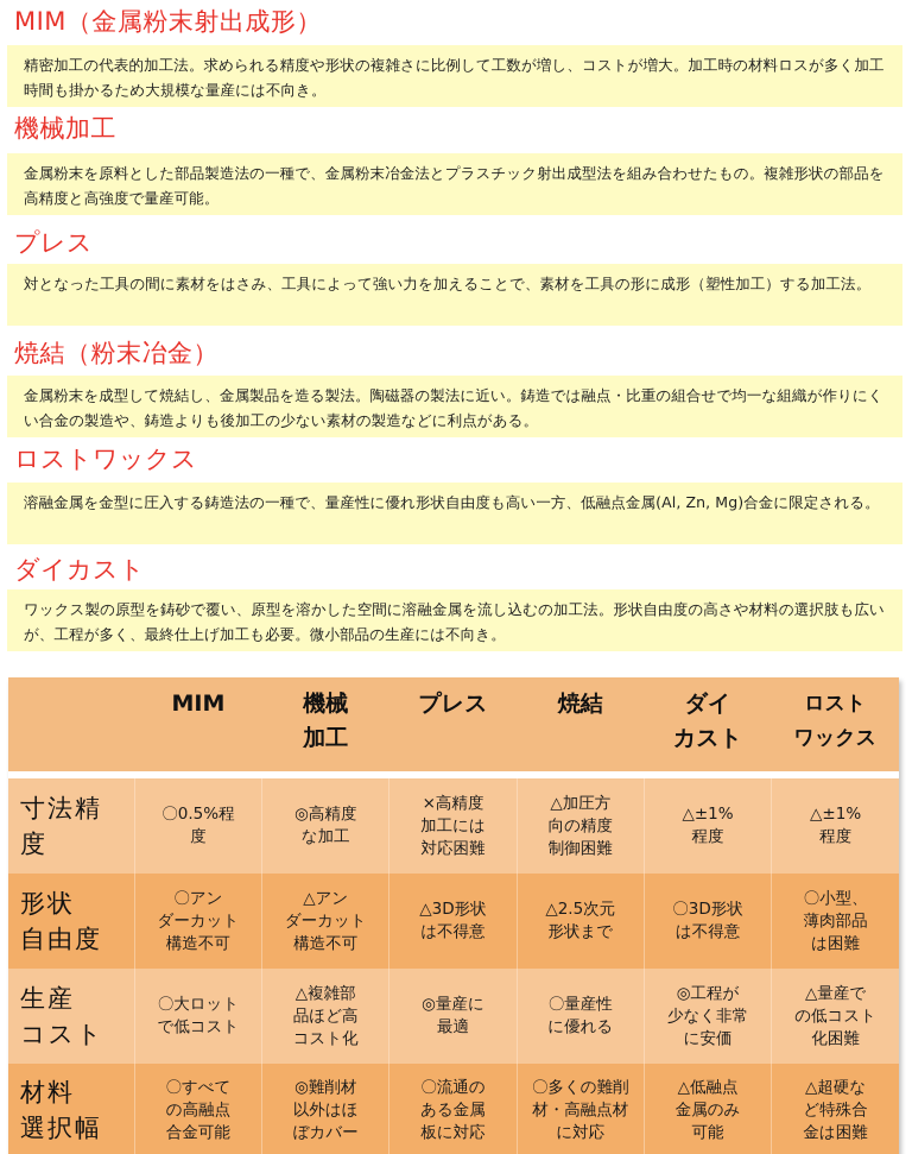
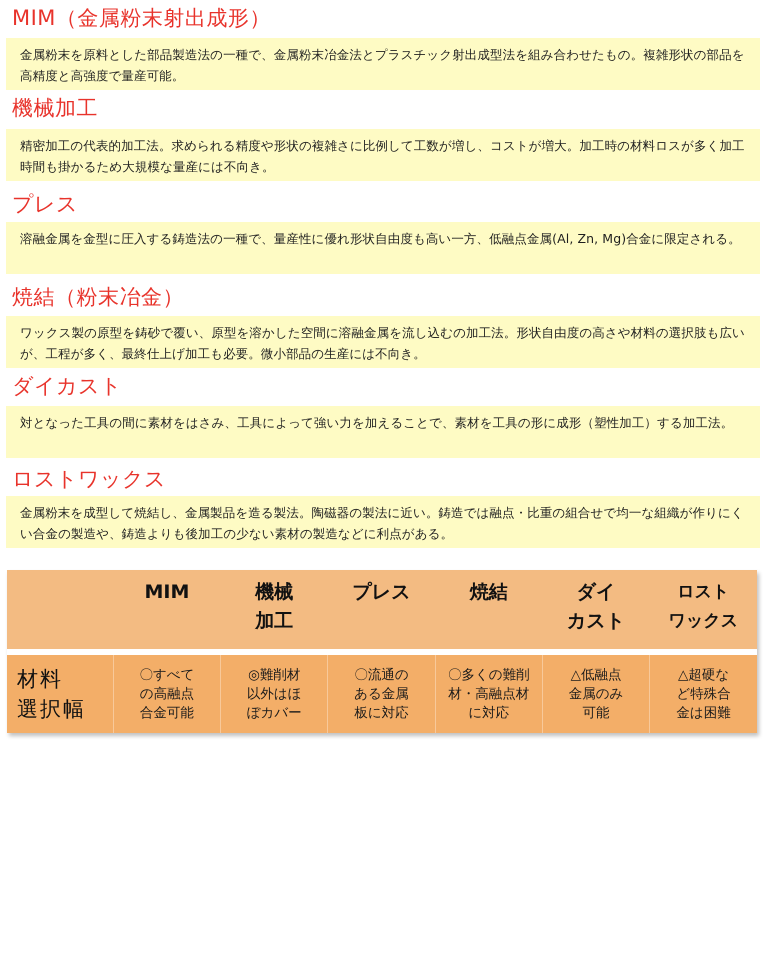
  MIM（金属粉末射出成形）
- 精密加工の代表的加工法。求められる精度や形状の複雑さに比例して工数が増し、コストが増大。加工時の材料ロスが多く加工時間も掛かるため大規模な量産には不向き。
+ 金属粉末を原料とした部品製造法の一種で、金属粉末冶金法とプラスチック射出成型法を組み合わせたもの。複雑形状の部品を高精度と高強度で量産可能。
  機械加工
- 金属粉末を原料とした部品製造法の一種で、金属粉末冶金法とプラスチック射出成型法を組み合わせたもの。複雑形状の部品を高精度と高強度で量産可能。
+ 精密加工の代表的加工法。求められる精度や形状の複雑さに比例して工数が増し、コストが増大。加工時の材料ロスが多く加工時間も掛かるため大規模な量産には不向き。
  プレス
- 対となった工具の間に素材をはさみ、工具によって強い力を加えることで、素材を工具の形に成形（塑性加工）する加工法。
+ 溶融金属を金型に圧入する鋳造法の一種で、量産性に優れ形状自由度も高い一方、低融点金属(Al, Zn, Mg)合金に限定される。
  焼結（粉末冶金）
- 金属粉末を成型して焼結し、金属製品を造る製法。陶磁器の製法に近い。鋳造では融点・比重の組合せで均一な組織が作りにくい合金の製造や、鋳造よりも後加工の少ない素材の製造などに利点がある。
+ ワックス製の原型を鋳砂で覆い、原型を溶かした空間に溶融金属を流し込むの加工法。形状自由度の高さや材料の選択肢も広いが、工程が多く、最終仕上げ加工も必要。微小部品の生産には不向き。
- ロストワックス
+ ダイカスト
- 溶融金属を金型に圧入する鋳造法の一種で、量産性に優れ形状自由度も高い一方、低融点金属(Al, Zn, Mg)合金に限定される。
+ 対となった工具の間に素材をはさみ、工具によって強い力を加えることで、素材を工具の形に成形（塑性加工）する加工法。
- ダイカスト
+ ロストワックス
- ワックス製の原型を鋳砂で覆い、原型を溶かした空間に溶融金属を流し込むの加工法。形状自由度の高さや材料の選択肢も広いが、工程が多く、最終仕上げ加工も必要。微小部品の生産には不向き。
+ 金属粉末を成型して焼結し、金属製品を造る製法。陶磁器の製法に近い。鋳造では融点・比重の組合せで均一な組織が作りにくい合金の製造や、鋳造よりも後加工の少ない素材の製造などに利点がある。
  	MIM	機械 加工	プレス	焼結	ダイ カスト	ロスト ワックス
- 寸法精 度	〇0.5%程 度	◎高精度 な加工	×高精度 加工には 対応困難	△加圧方 向の精度 制御困難	△±1% 程度	△±1% 程度
- 形状 自由度	〇アン ダーカット 構造不可	△アン ダーカット 構造不可	△3D形状 は不得意	△2.5次元 形状まで	〇3D形状 は不得意	〇小型、 薄肉部品 は困難
- 生産 コスト	〇大ロット で低コスト	△複雑部 品ほど高 コスト化	◎量産に 最適	〇量産性 に優れる	◎工程が 少なく非常 に安価	△量産で の低コスト 化困難
  材料 選択幅	〇すべて の高融点 合金可能	◎難削材 以外はほ ぼカバー	〇流通の ある金属 板に対応	〇多くの難削 材・高融点材 に対応	△低融点 金属のみ 可能	△超硬な ど特殊合 金は困難
